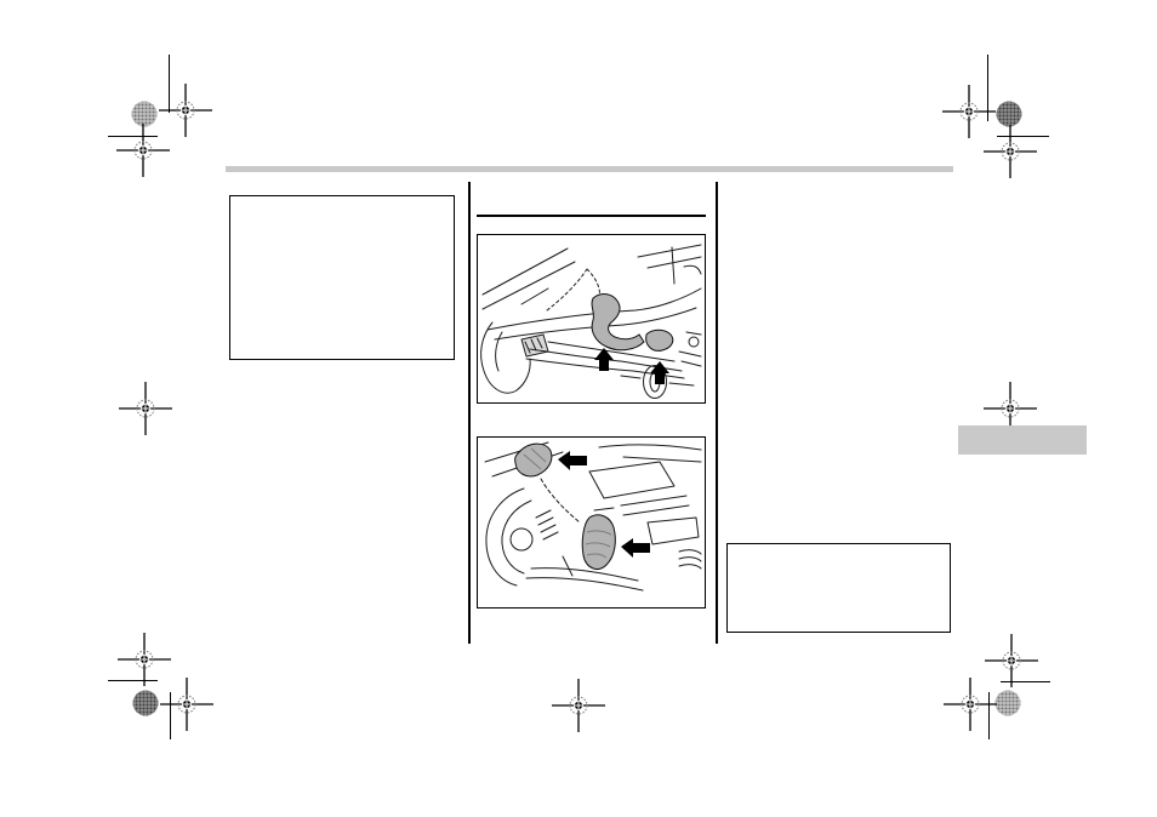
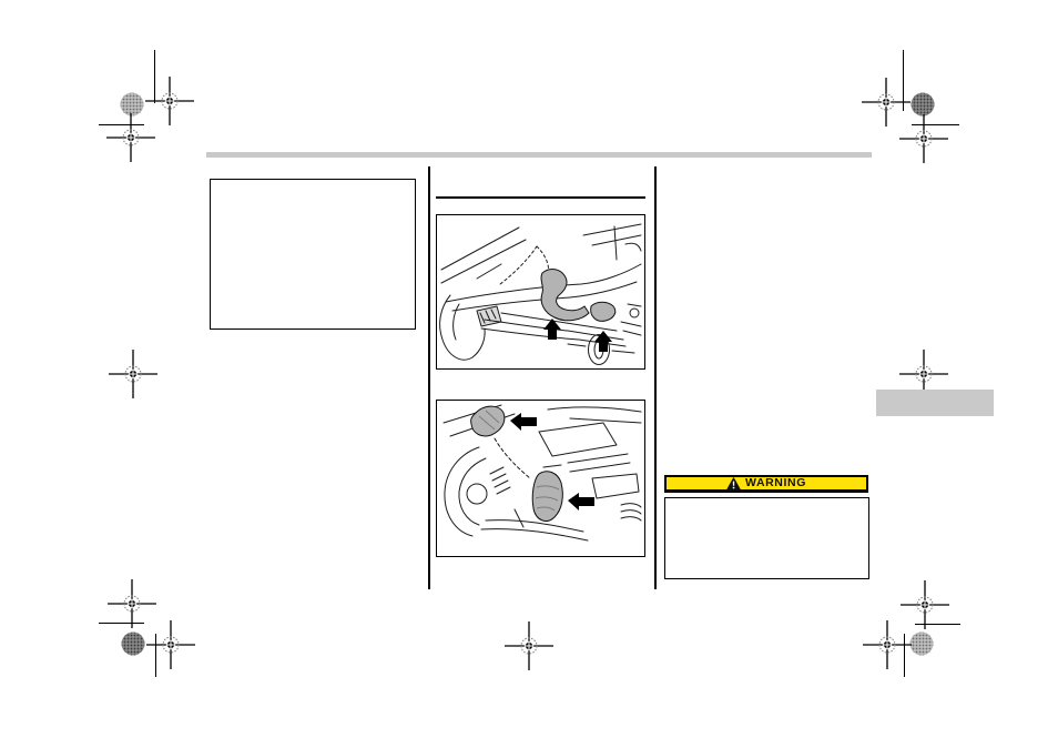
+ WARNING
